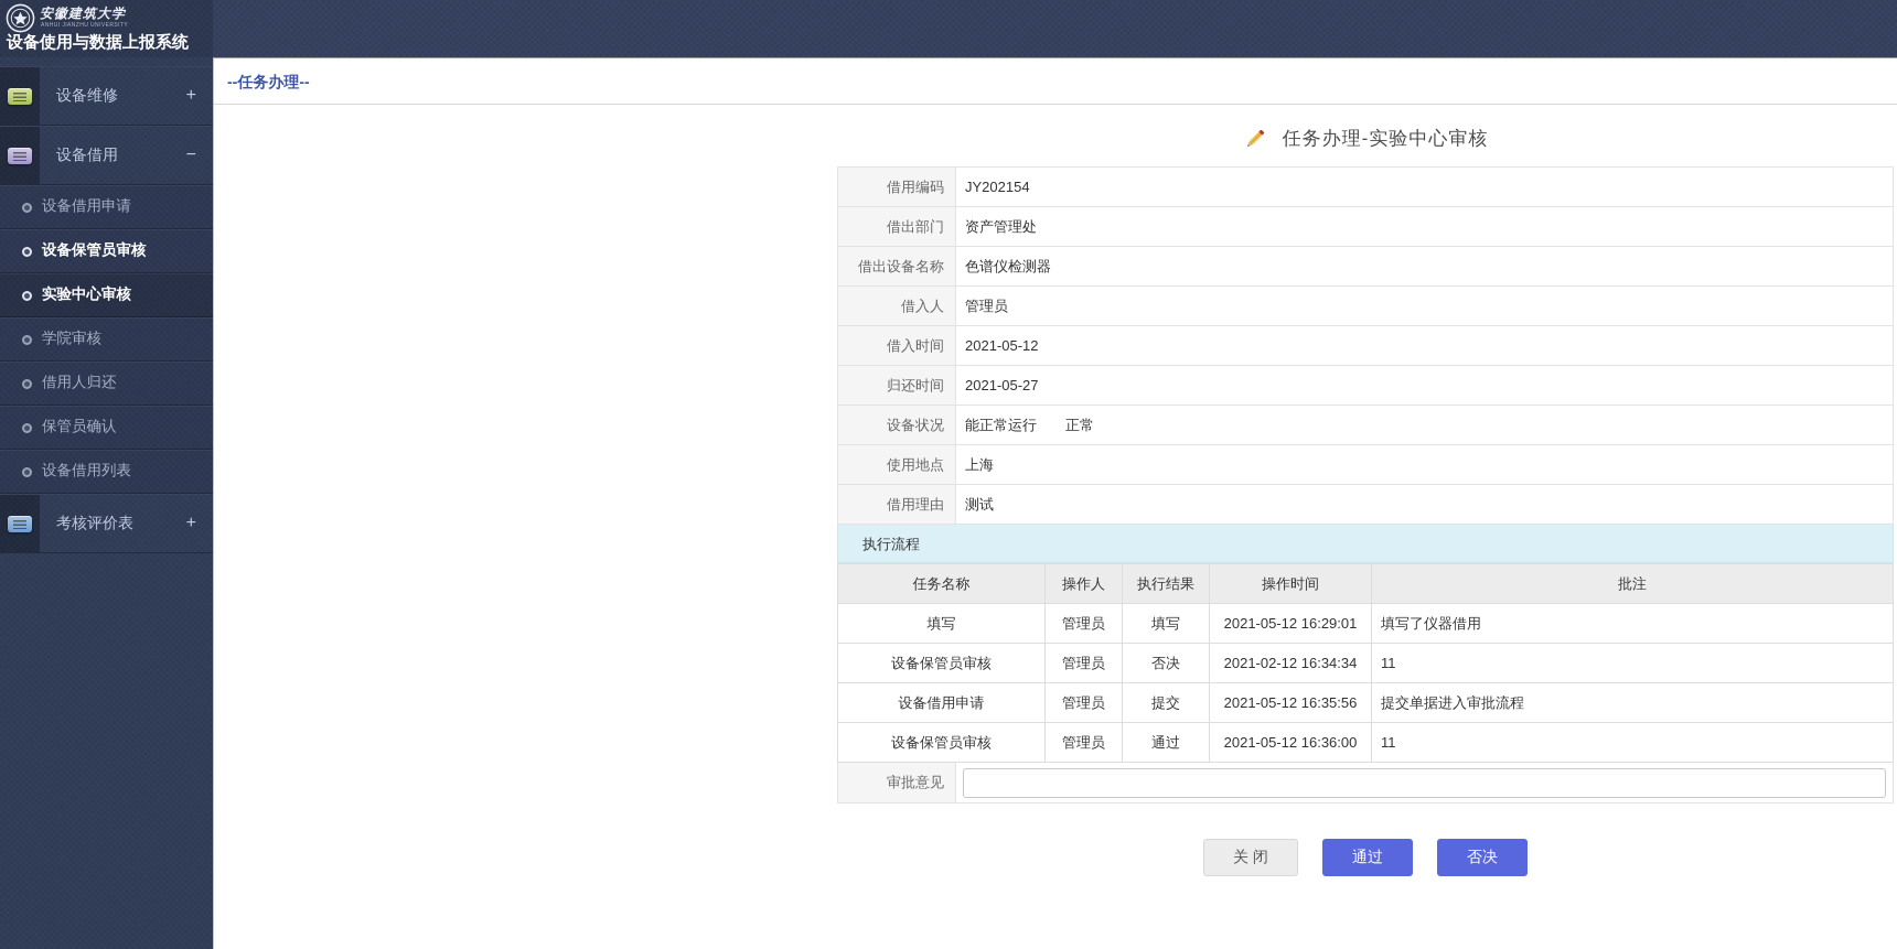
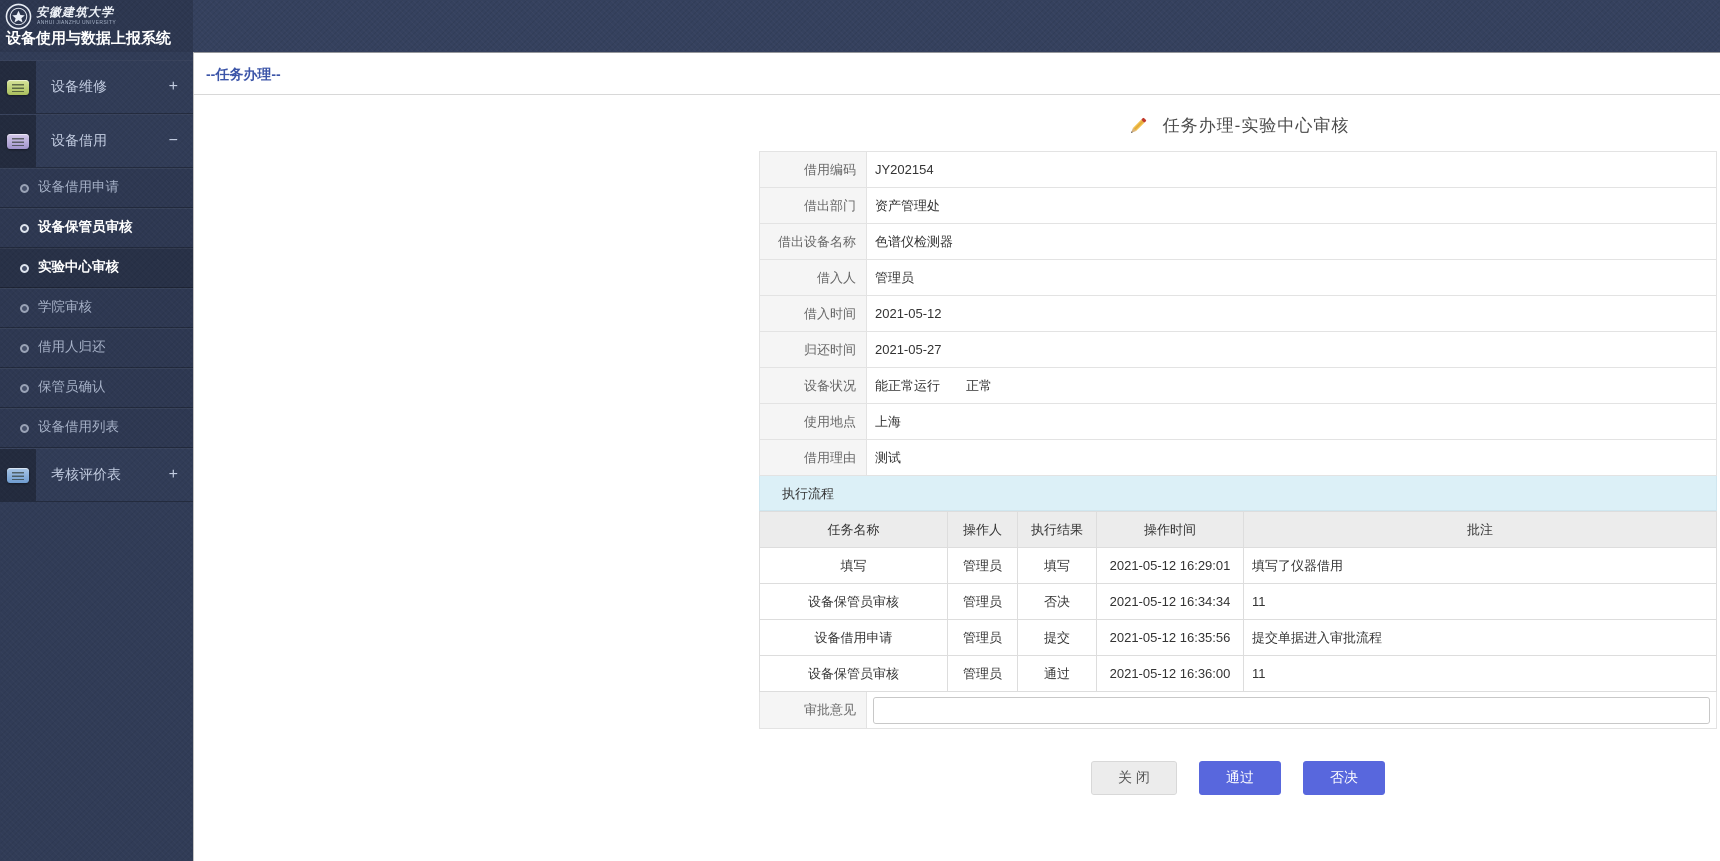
  安徽建筑大学
  设备使用与数据上报系统
  设备维修
  +
  设备借用
  −
  设备借用申请
  设备保管员审核
  实验中心审核
  学院审核
  借用人归还
  保管员确认
  设备借用列表
  考核评价表
  +
  --任务办理--
  任务办理-实验中心审核
  借用编码	JY202154
  借出部门	资产管理处
  借出设备名称	色谱仪检测器
  借入人	管理员
  借入时间	2021-05-12
  归还时间	2021-05-27
  设备状况	能正常运行 正常
  使用地点	上海
  借用理由	测试
  执行流程
  任务名称	操作人	执行结果	操作时间	批注
  填写	管理员	填写	2021-05-12 16:29:01	填写了仪器借用
- 设备保管员审核	管理员	否决	2021-02-12 16:34:34	11
+ 设备保管员审核	管理员	否决	2021-05-12 16:34:34	11
  设备借用申请	管理员	提交	2021-05-12 16:35:56	提交单据进入审批流程
  设备保管员审核	管理员	通过	2021-05-12 16:36:00	11
  审批意见
  关 闭
  通过
  否决
